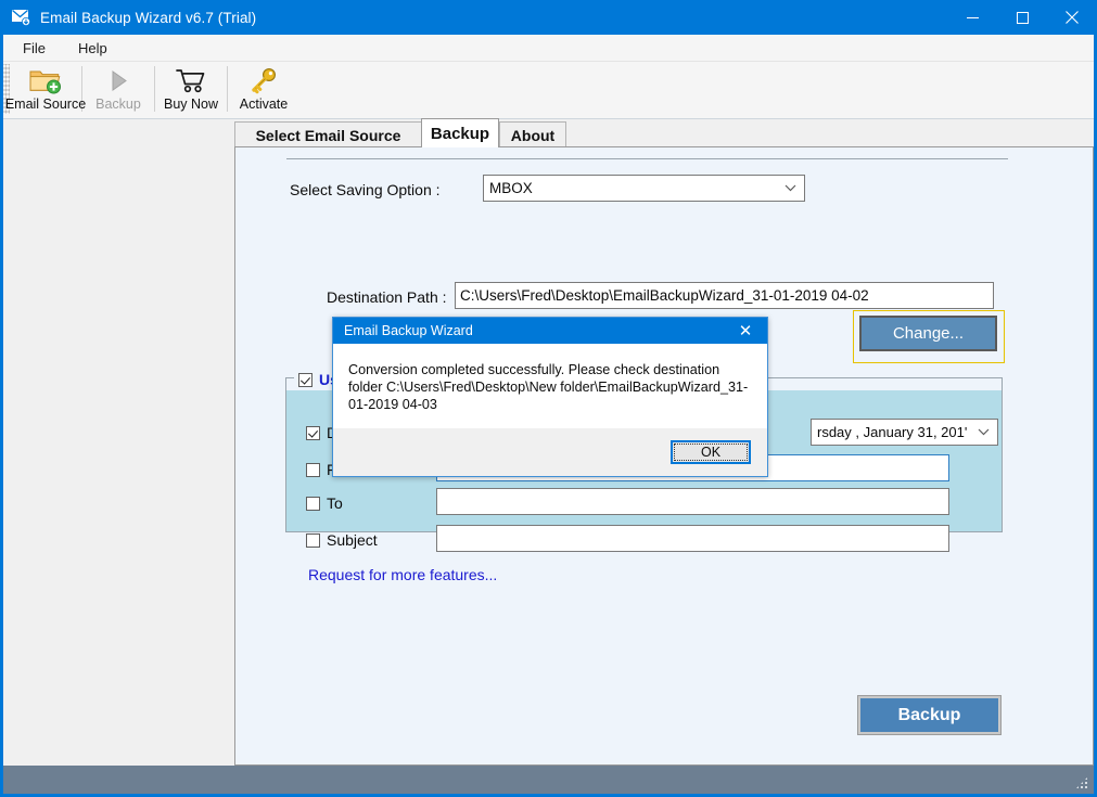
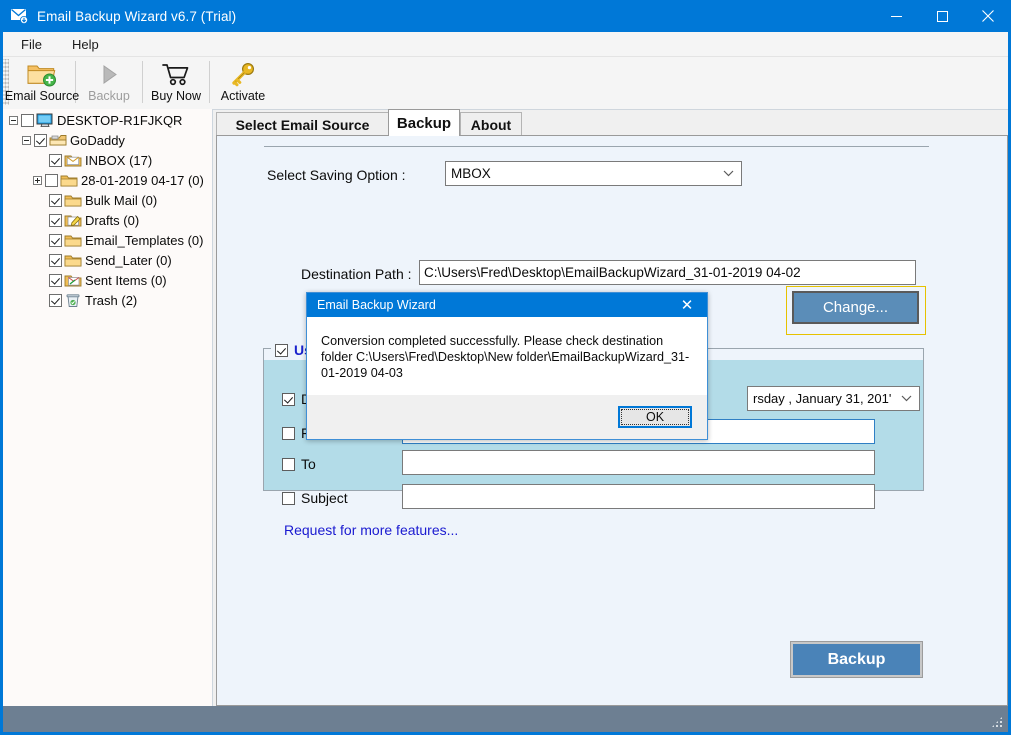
  Email Backup Wizard v6.7 (Trial)
  File
  Help
  Email Source
  Backup
  Buy Now
  Activate
+ DESKTOP-R1FJKQR
+ GoDaddy
+ INBOX (17)
+ 28-01-2019 04-17 (0)
+ Bulk Mail (0)
+ Drafts (0)
+ Email_Templates (0)
+ Send_Later (0)
+ Sent Items (0)
+ Trash (2)
  Select Email Source
  Backup
  About
  Select Saving Option :
  MBOX
  Destination Path :
  C:\Users\Fred\Desktop\EmailBackupWizard_31-01-2019 04-02
  Change...
  rsday , January 31, 201'
  To
  Subject
  Request for more features...
  Backup
  Email Backup Wizard
  ✕
  Conversion completed successfully. Please check destination folder C:\Users\Fred\Desktop\New folder\EmailBackupWizard_31-01-2019 04-03
  OK
